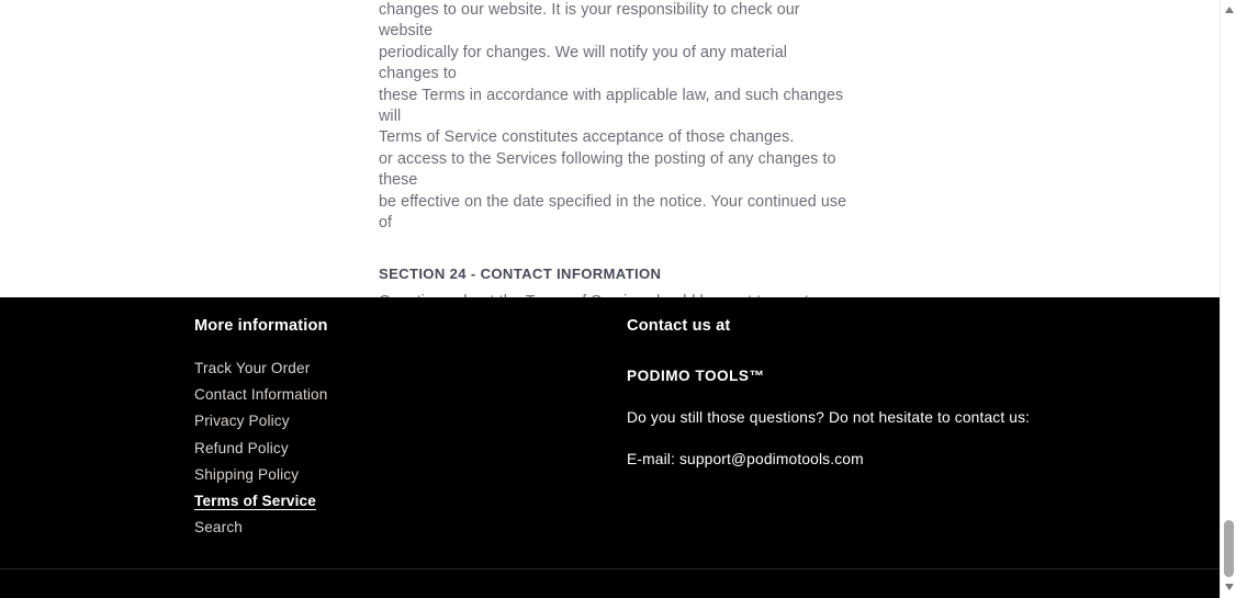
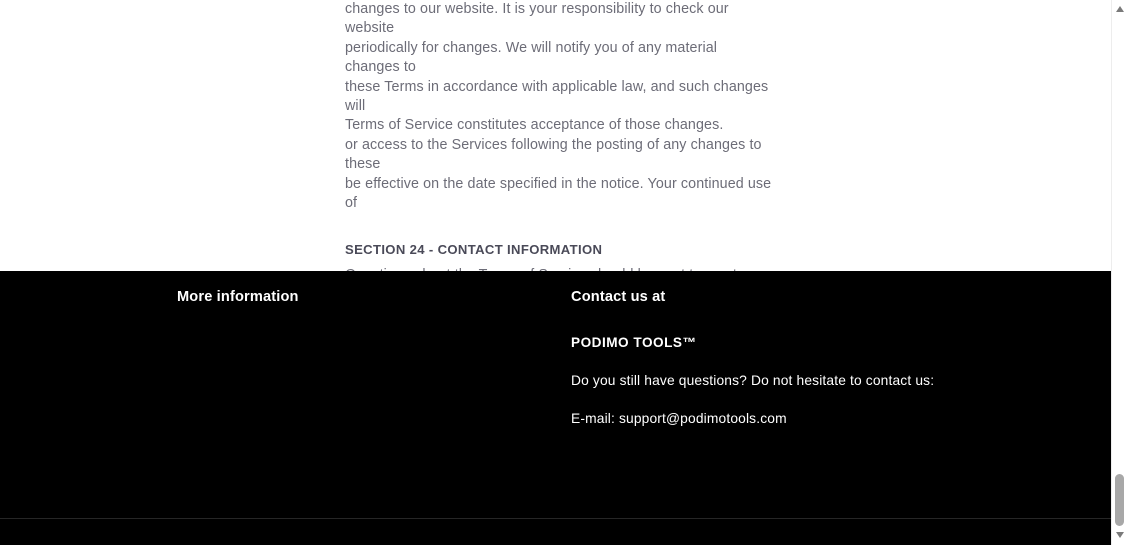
  changes to our website. It is your responsibility to check our website
  periodically for changes. We will notify you of any material changes to
  these Terms in accordance with applicable law, and such changes will
  Terms of Service constitutes acceptance of those changes.
  or access to the Services following the posting of any changes to these
  be effective on the date specified in the notice. Your continued use of
  SECTION 24 - CONTACT INFORMATION
  More information
- Track Your Order
- Contact Information
- Privacy Policy
- Refund Policy
- Shipping Policy
- Terms of Service
- Search
  Contact us at
  PODIMO TOOLS™
- Do you still those questions? Do not hesitate to contact us:
+ Do you still have questions? Do not hesitate to contact us:
  E-mail: support@podimotools.com
